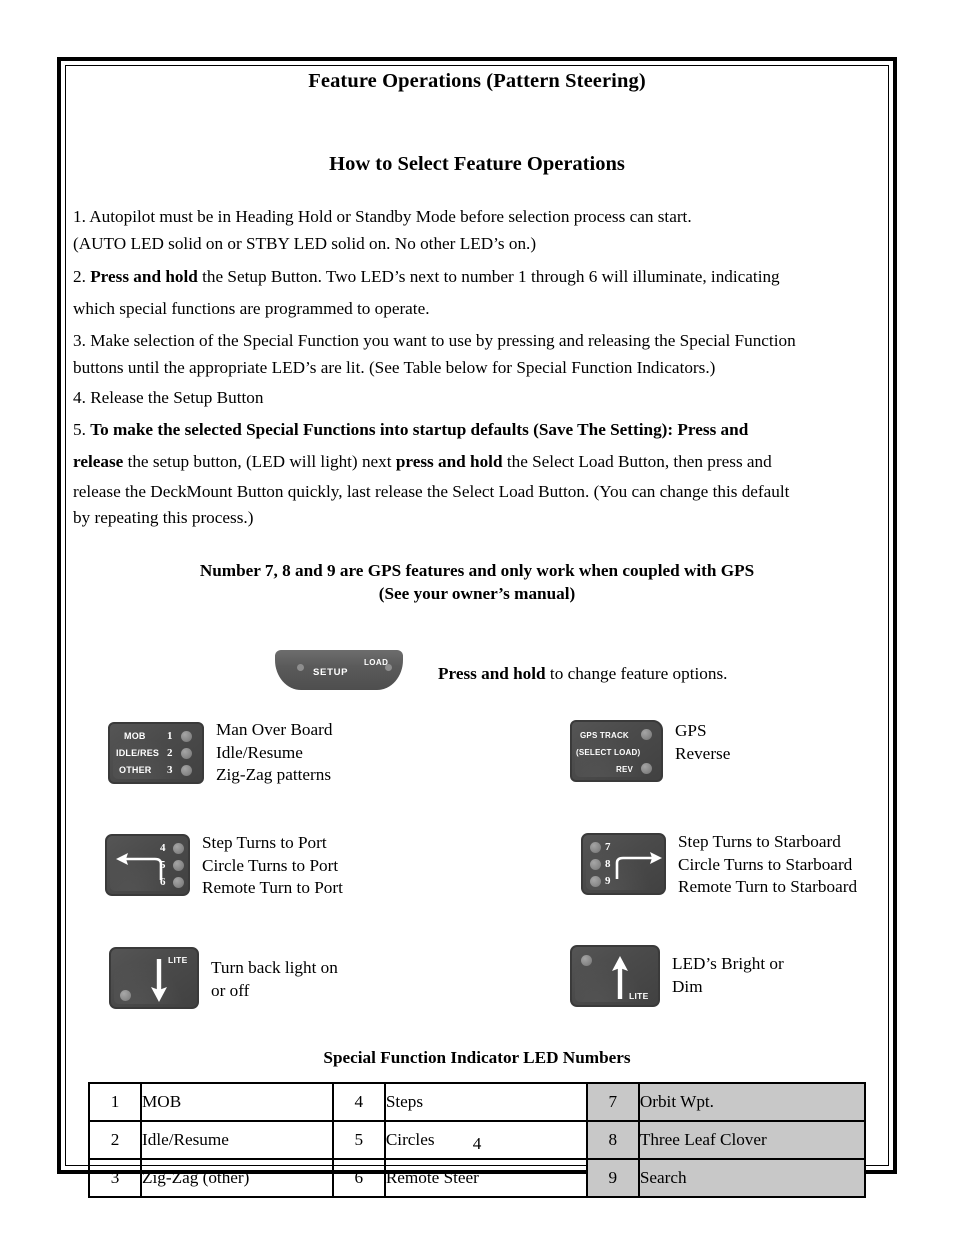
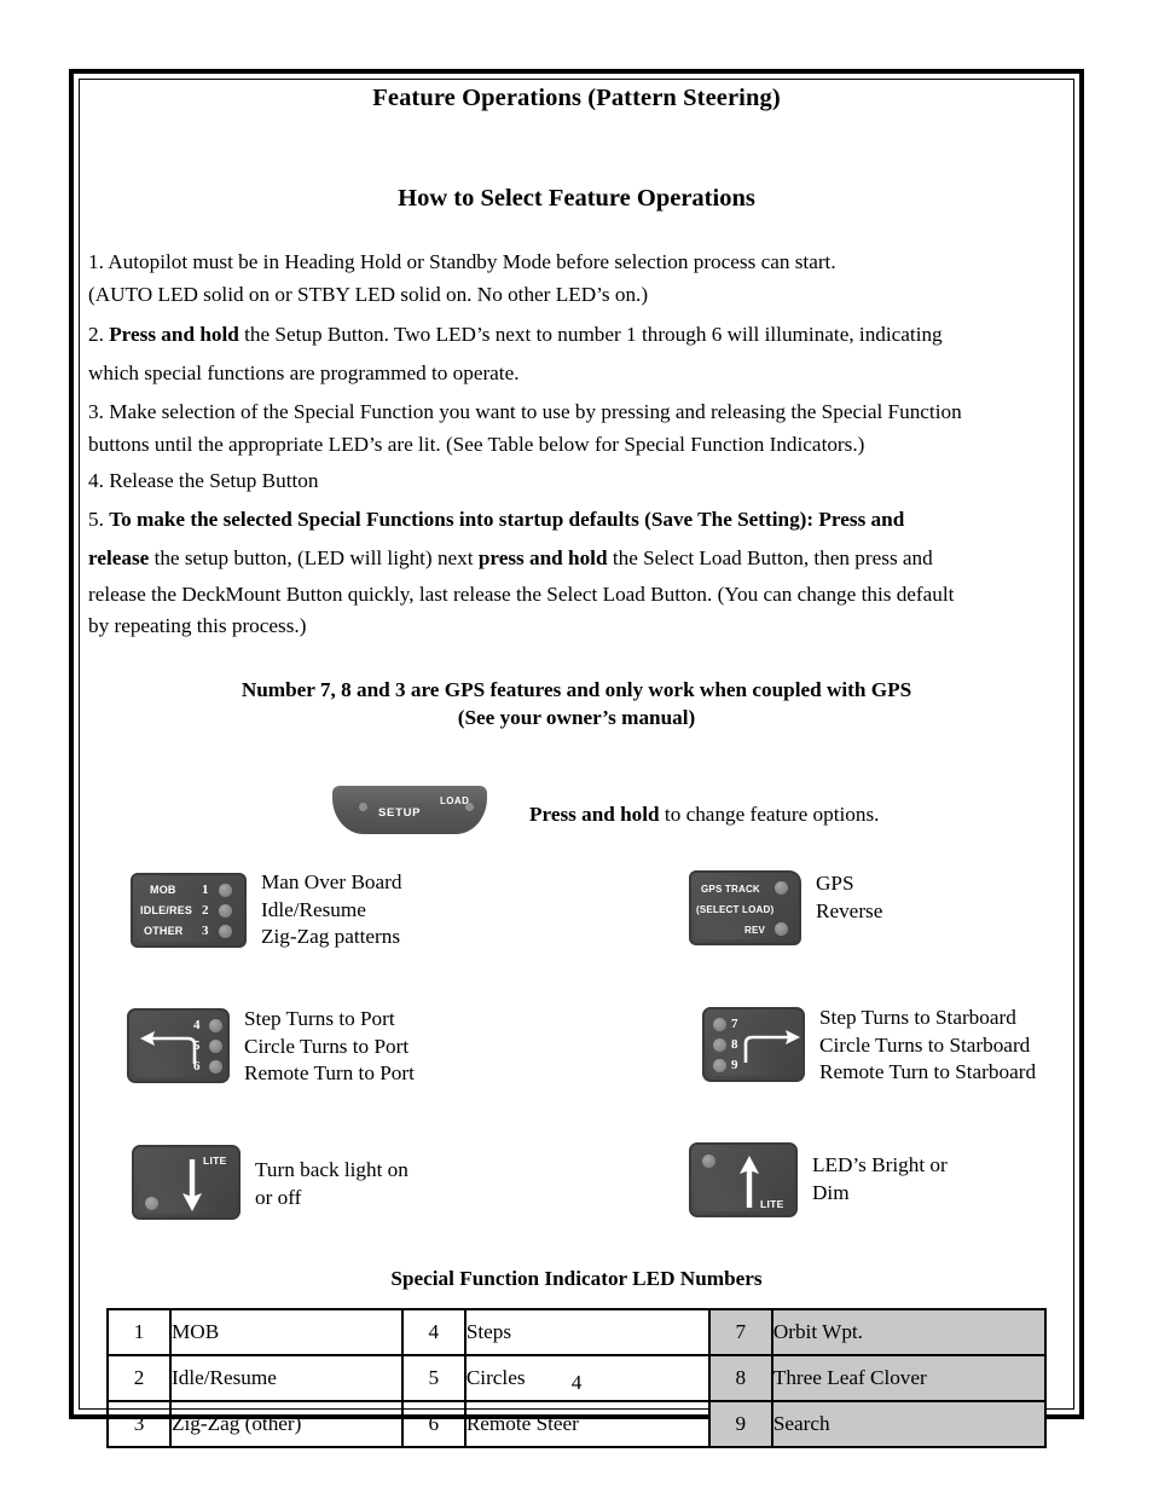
  Feature Operations (Pattern Steering)
  How to Select Feature Operations
  1. Autopilot must be in Heading Hold or Standby Mode before selection process can start.
  (AUTO LED solid on or STBY LED solid on. No other LED’s on.)
  2. Press and hold the Setup Button. Two LED’s next to number 1 through 6 will illuminate, indicating
  which special functions are programmed to operate.
  3. Make selection of the Special Function you want to use by pressing and releasing the Special Function
  buttons until the appropriate LED’s are lit. (See Table below for Special Function Indicators.)
  4. Release the Setup Button
  5. To make the selected Special Functions into startup defaults (Save The Setting): Press and
  release the setup button, (LED will light) next press and hold the Select Load Button, then press and
  release the DeckMount Button quickly, last release the Select Load Button. (You can change this default
  by repeating this process.)
- Number 7, 8 and 9 are GPS features and only work when coupled with GPS
+ Number 7, 8 and 3 are GPS features and only work when coupled with GPS
  (See your owner’s manual)
  SETUP
  LOAD
  Press and hold to change feature options.
  Man Over Board
  Idle/Resume
  Zig-Zag patterns
  GPS
  Reverse
  Step Turns to Port
  Circle Turns to Port
  Remote Turn to Port
  Step Turns to Starboard
  Circle Turns to Starboard
  Remote Turn to Starboard
  Turn back light on
  or off
  LED’s Bright or
  Dim
  Special Function Indicator LED Numbers
  1	MOB	4	Steps	7	Orbit Wpt.
  2	Idle/Resume	5	Circles	8	Three Leaf Clover
  3	Zig-Zag (other)	6	Remote Steer	9	Search
  4
